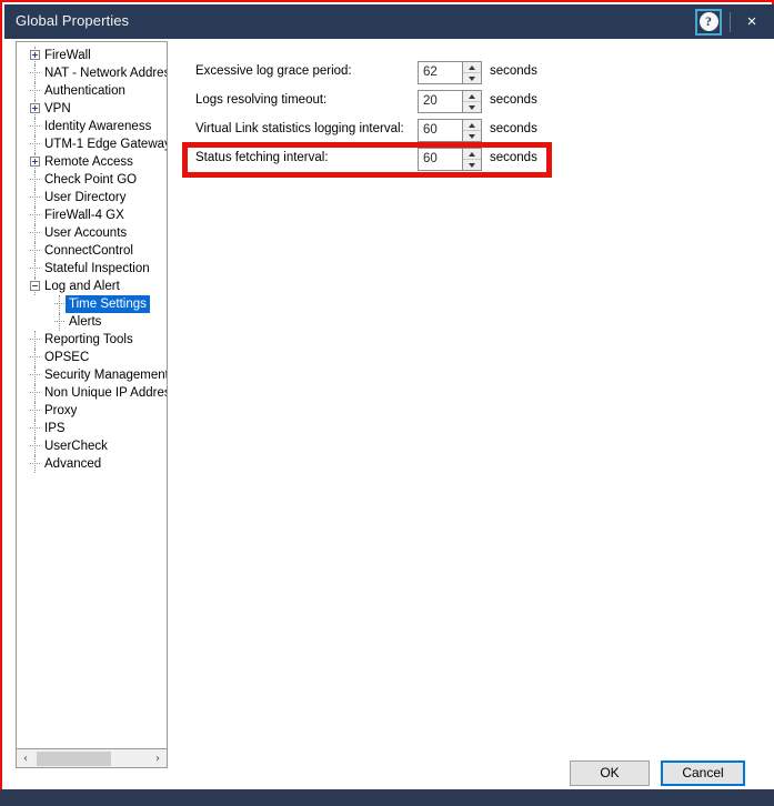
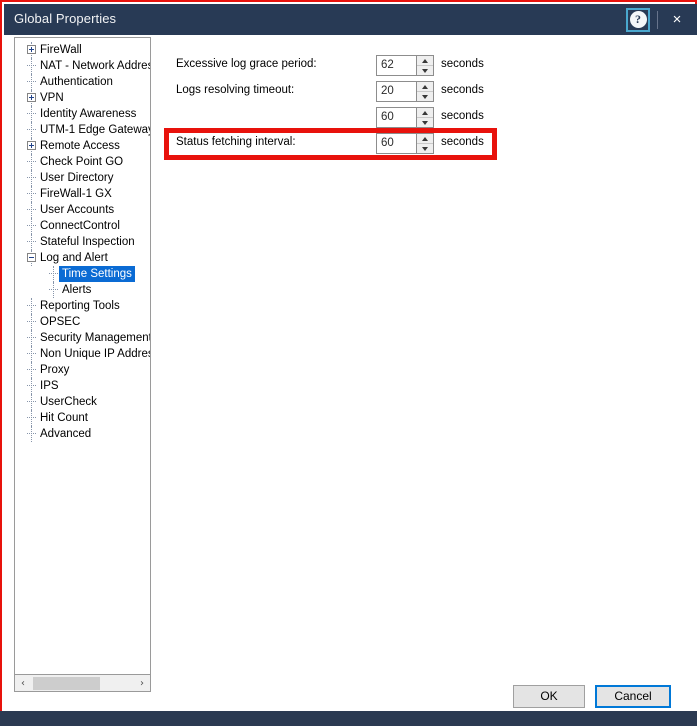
  Global Properties
  ?
  ×
  FireWall
  NAT - Network Addre
  Authentication
  VPN
  Identity Awareness
  UTM-1 Edge Gatewa
  Remote Access
  Check Point GO
  User Directory
- FireWall-4 GX
+ FireWall-1 GX
  User Accounts
  ConnectControl
  Stateful Inspection
  Log and Alert
  Time Settings
  Alerts
  Reporting Tools
  OPSEC
  Security Managemen
  Non Unique IP Addre
  Proxy
  IPS
  UserCheck
+ Hit Count
  Advanced
  ‹
  ›
  Excessive log grace period:
  62
  seconds
  Logs resolving timeout:
  20
  seconds
- Virtual Link statistics logging interval:
  60
  seconds
  Status fetching interval:
  60
  seconds
  OK
  Cancel
